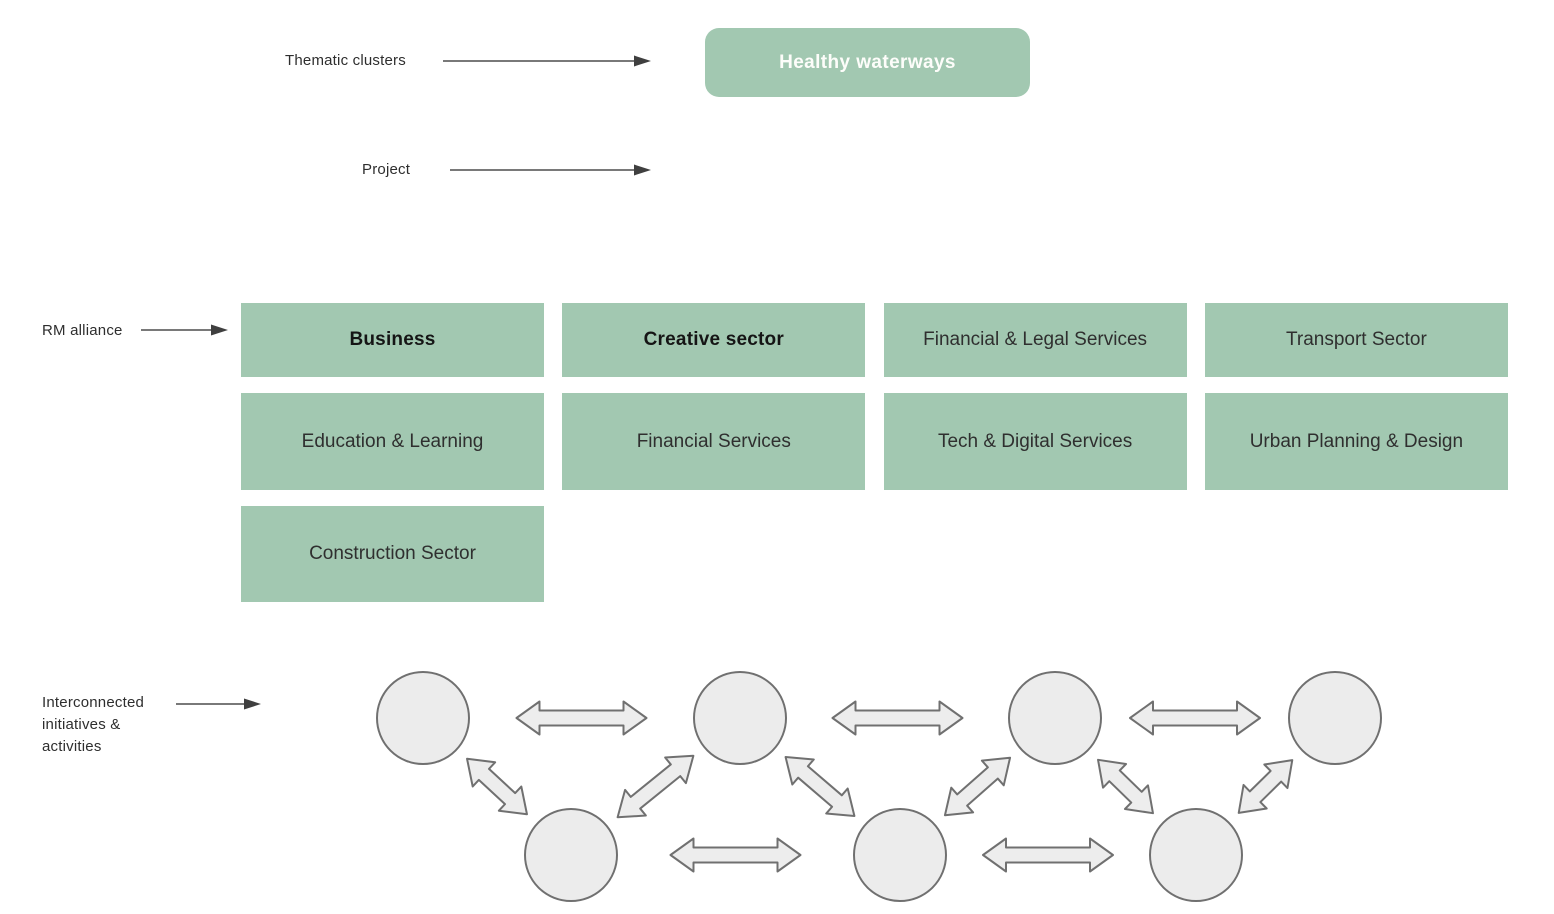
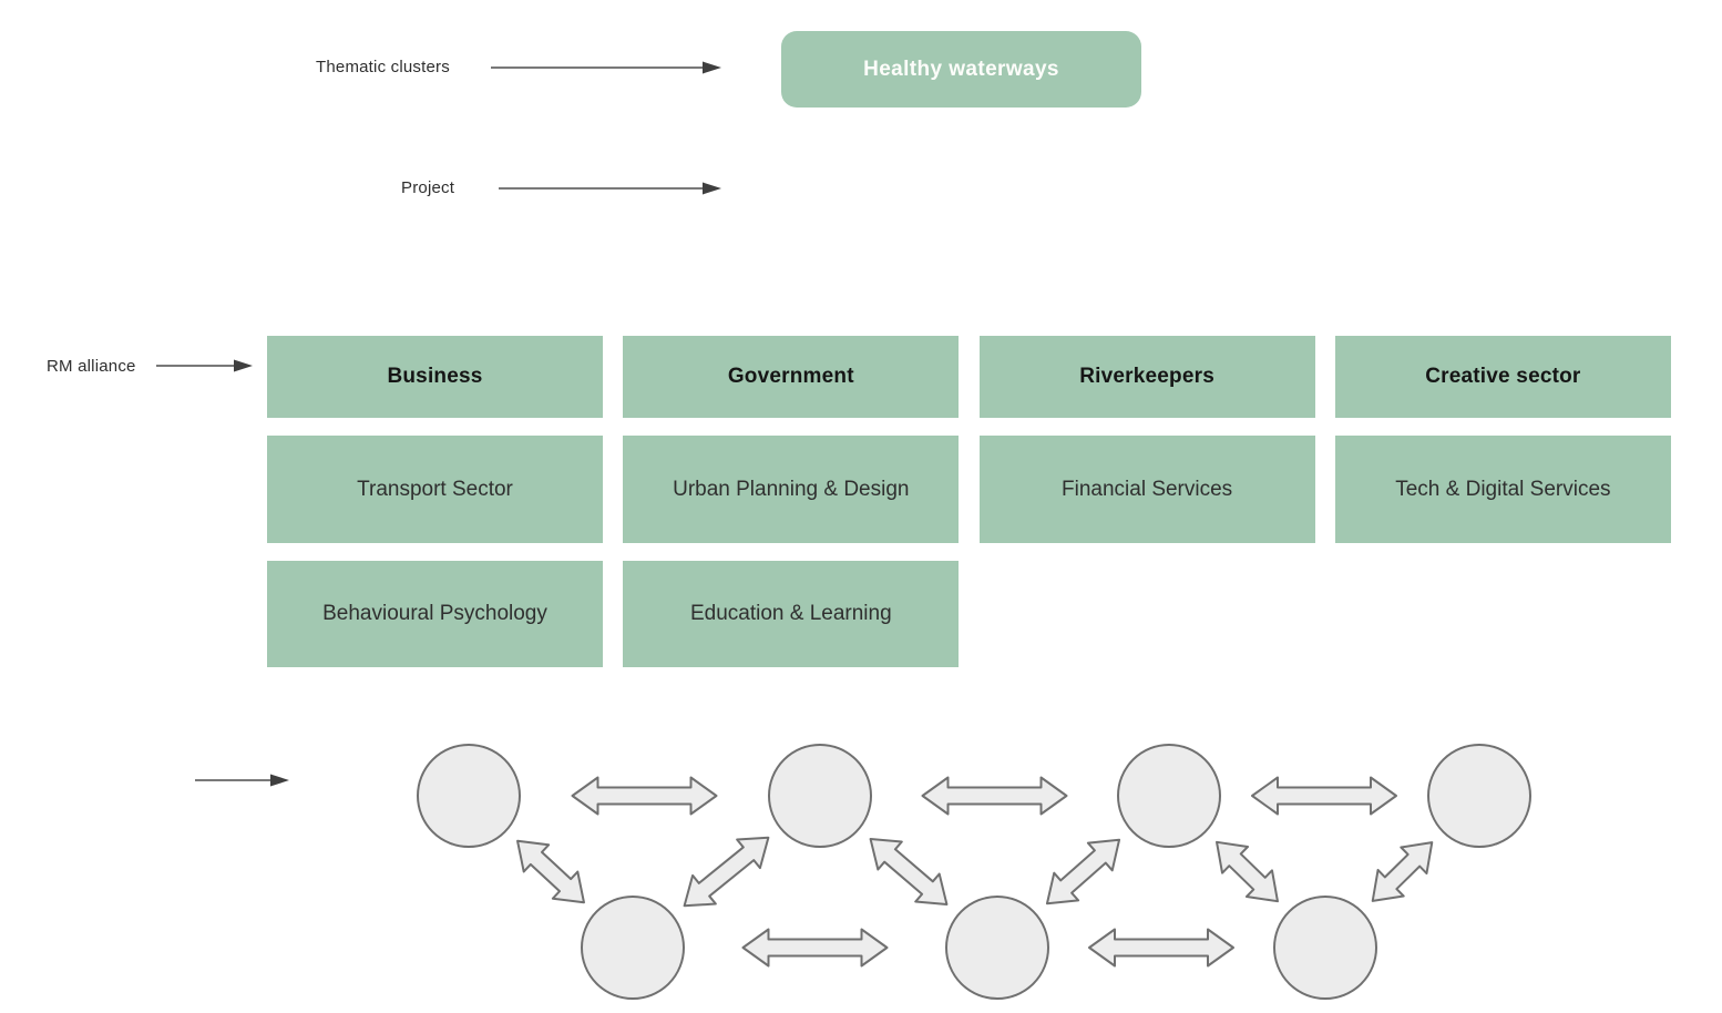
  Thematic clusters
  Project
  RM alliance
- Interconnected
- initiatives &
- activities
  Healthy waterways
  Business
+ Government
+ Riverkeepers
  Creative sector
- Financial & Legal Services
  Transport Sector
- Education & Learning
+ Urban Planning & Design
  Financial Services
  Tech & Digital Services
+ Behavioural Psychology
- Urban Planning & Design
+ Education & Learning
- Construction Sector
